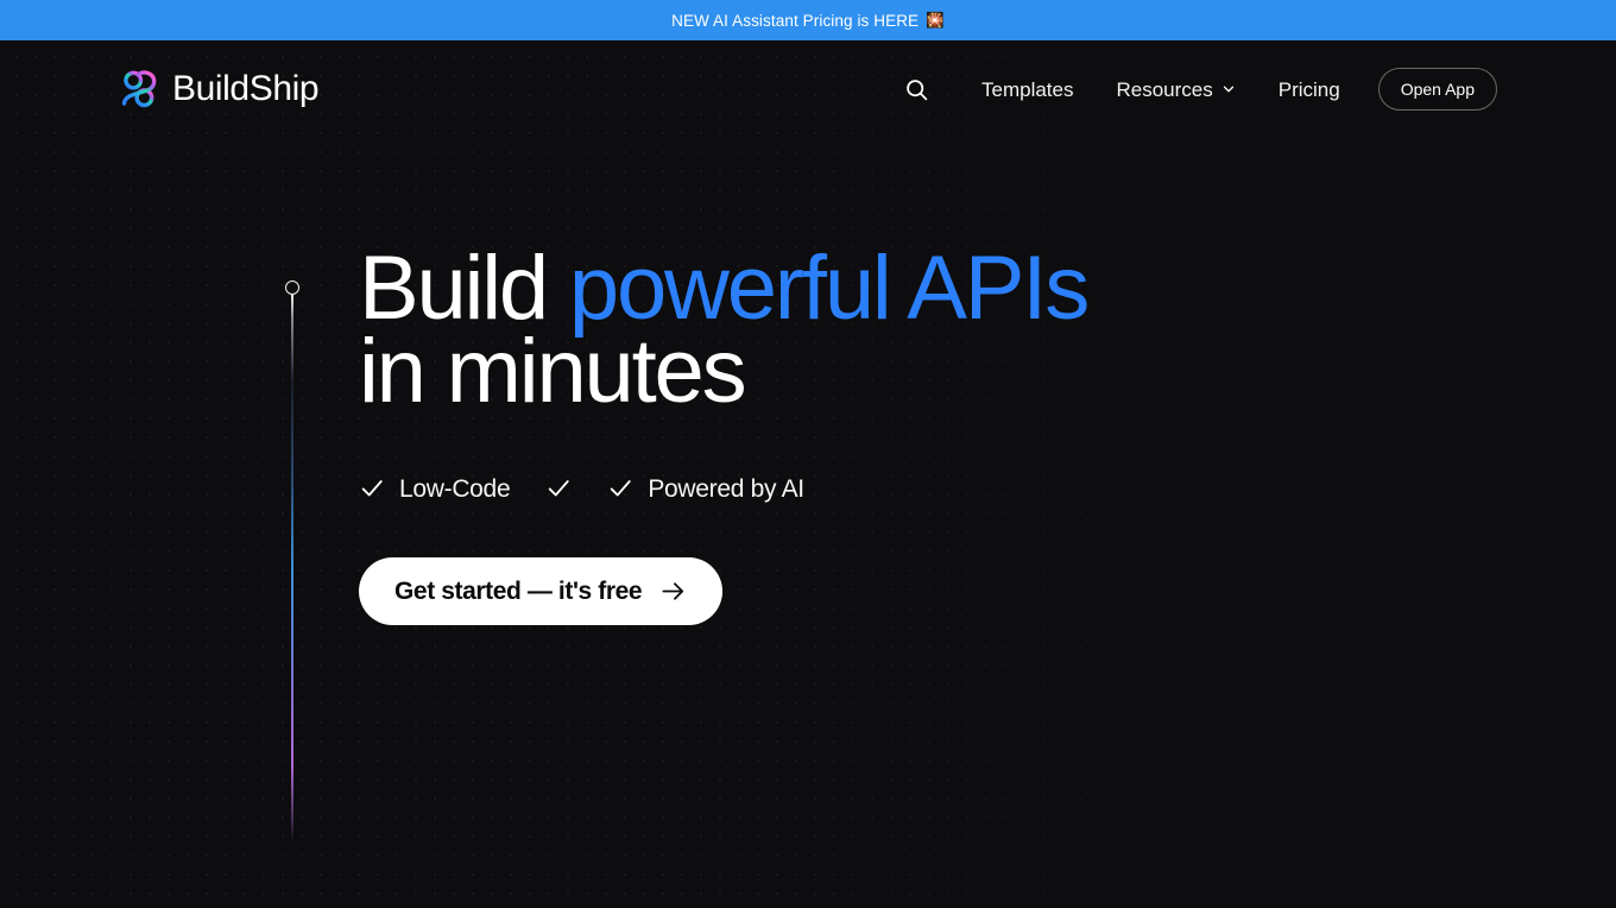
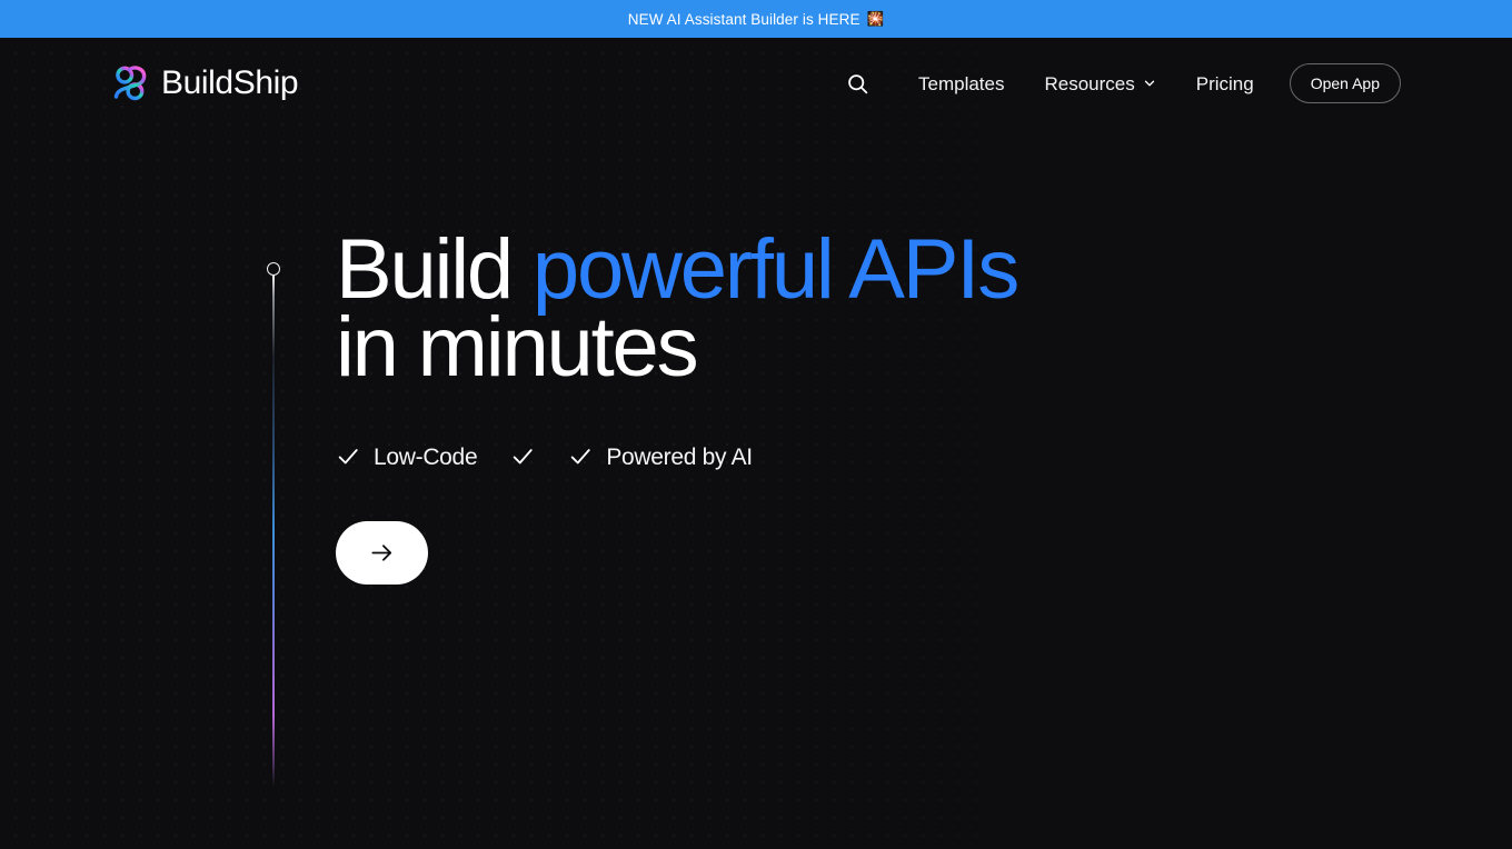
- NEW AI Assistant Pricing is HERE
+ NEW AI Assistant Builder is HERE
  🎇
  BuildShip
  Templates
  Resources
  Pricing
  Open App
  Build powerful APIs
  in minutes
  Low-Code
  Powered by AI
- Get started — it's free
